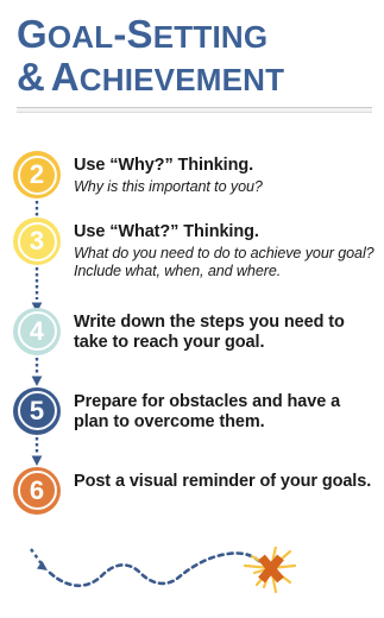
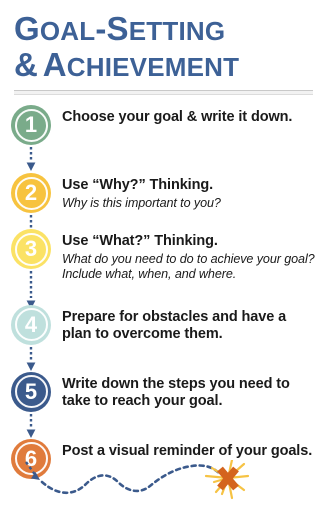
  GOAL-SETTING
  & ACHIEVEMENT
+ 1
+ Choose your goal & write it down.
  2
  Use “Why?” Thinking.
  Why is this important to you?
  3
  Use “What?” Thinking.
  What do you need to do to achieve your goal? Include what, when, and where.
  4
- Write down the steps you need to take to reach your goal.
+ Prepare for obstacles and have a plan to overcome them.
  5
- Prepare for obstacles and have a plan to overcome them.
+ Write down the steps you need to take to reach your goal.
  6
  Post a visual reminder of your goals.
